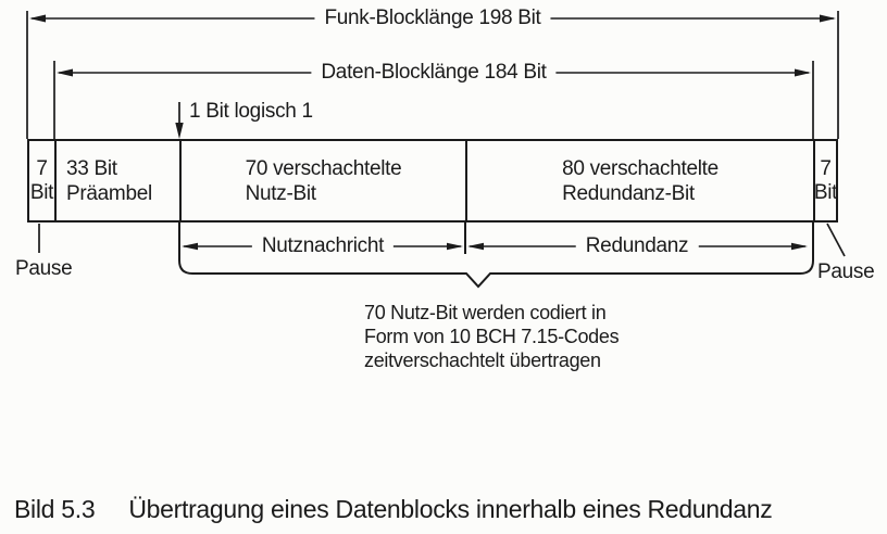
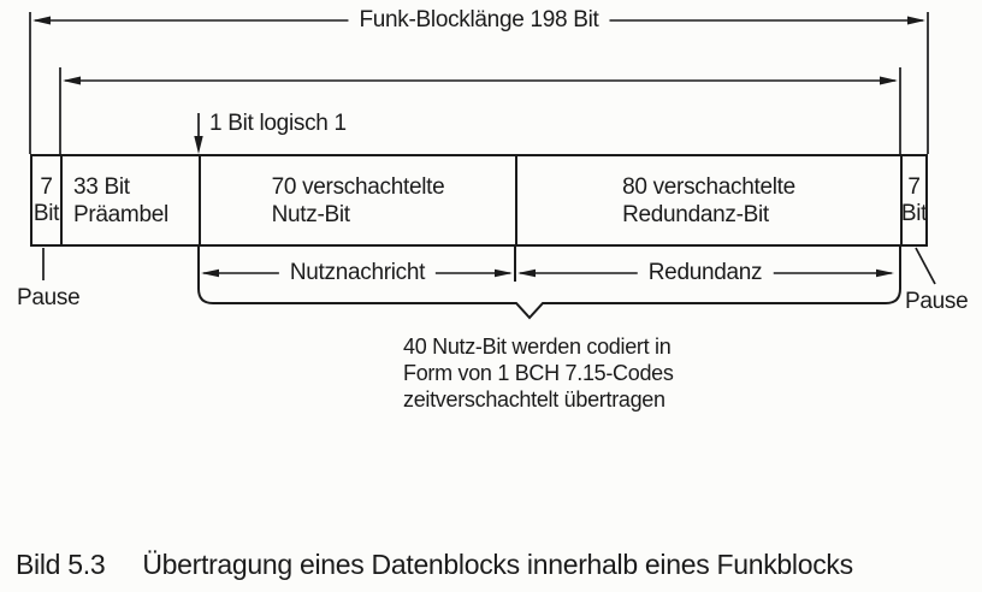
  Funk-Blocklänge 198 Bit
- Daten-Blocklänge 184 Bit
  1 Bit logisch 1
  7
  Bit
  33 Bit
  Präambel
  70 verschachtelte
  Nutz-Bit
  80 verschachtelte
  Redundanz-Bit
  7
  Bit
  Nutznachricht
  Redundanz
  Pause
  Pause
- 70 Nutz-Bit werden codiert in
+ 40 Nutz-Bit werden codiert in
- Form von 10 BCH 7.15-Codes
+ Form von 1 BCH 7.15-Codes
  zeitverschachtelt übertragen
- Bild 5.3 Übertragung eines Datenblocks innerhalb eines Redundanz
+ Bild 5.3 Übertragung eines Datenblocks innerhalb eines Funkblocks
